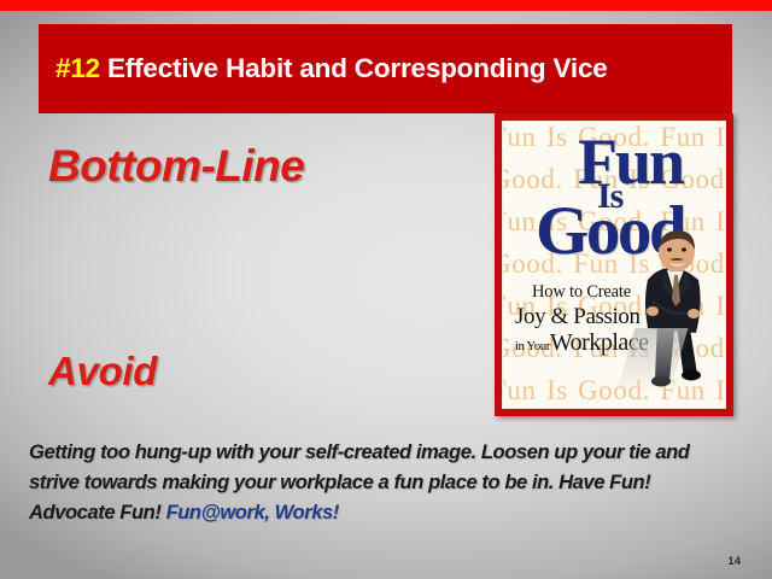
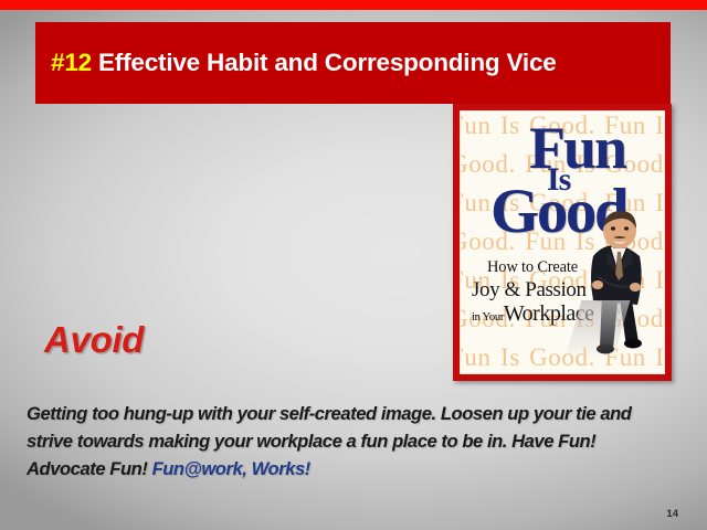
  #12 Effective Habit and Corresponding Vice
- Bottom-Line
  Avoid
  Getting too hung-up with your self-created image. Loosen up your tie and strive towards making your workplace a fun place to be in. Have Fun! Advocate Fun! Fun@work, Works!
  14
  un Is Good. Fun I ood. Fun Is Good un Is Good. Fun I ood. Fun Isod un Is Good I ood. Funod un Is Goun I
  Fun
  Is
  Good
  How to Create
  Joy & Passion
  in YourWorkpla
